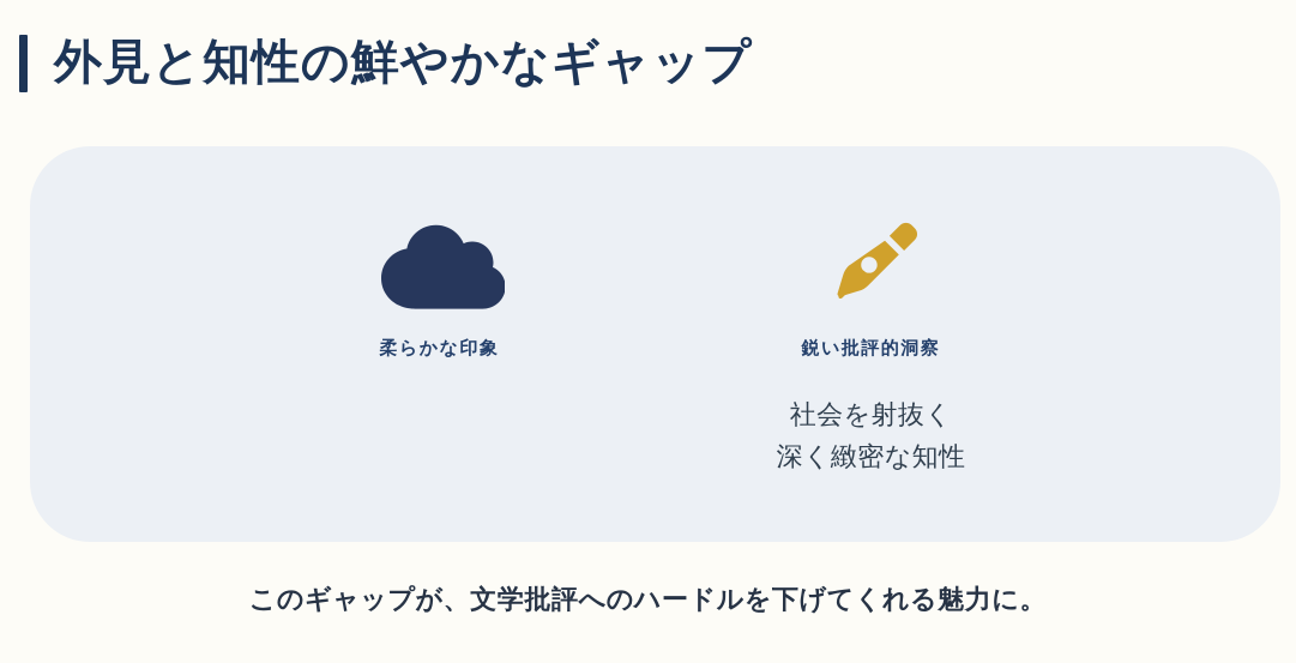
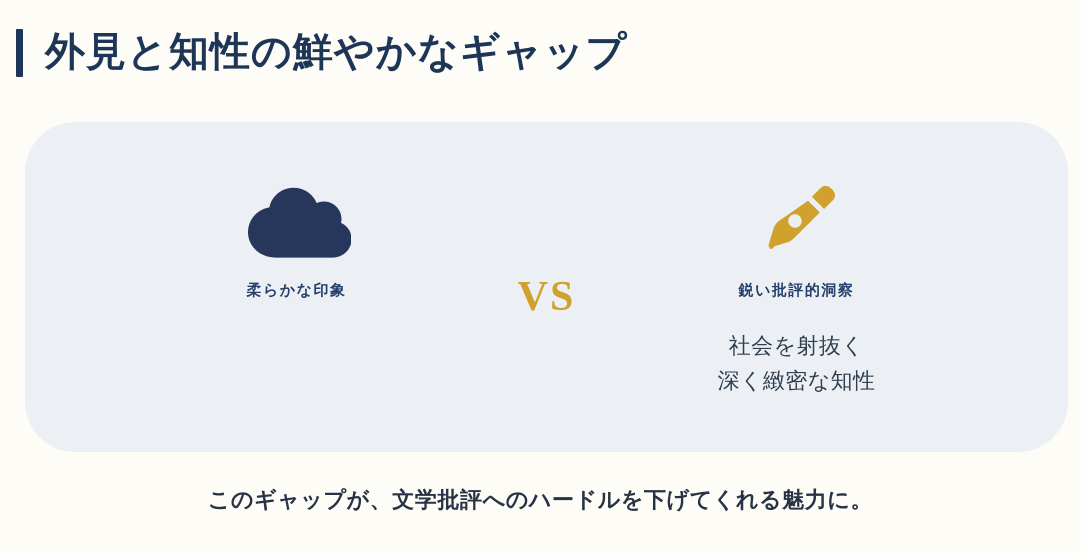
  外見と知性の鮮やかなギャップ
  柔らかな印象
+ VS
  鋭い批評的洞察
  社会を射抜く
  深く緻密な知性
  このギャップが、文学批評へのハードルを下げてくれる魅力に。
